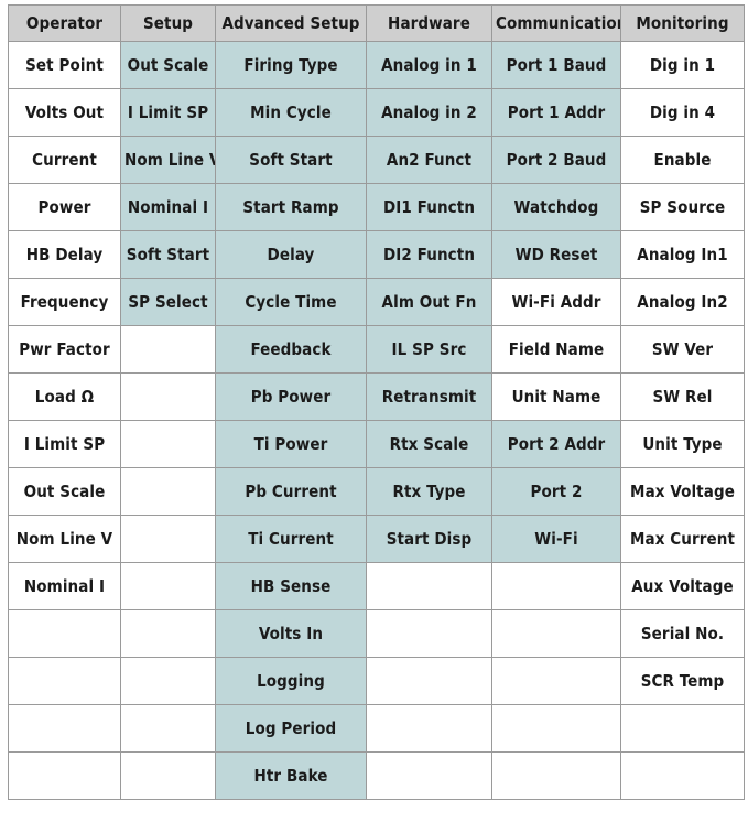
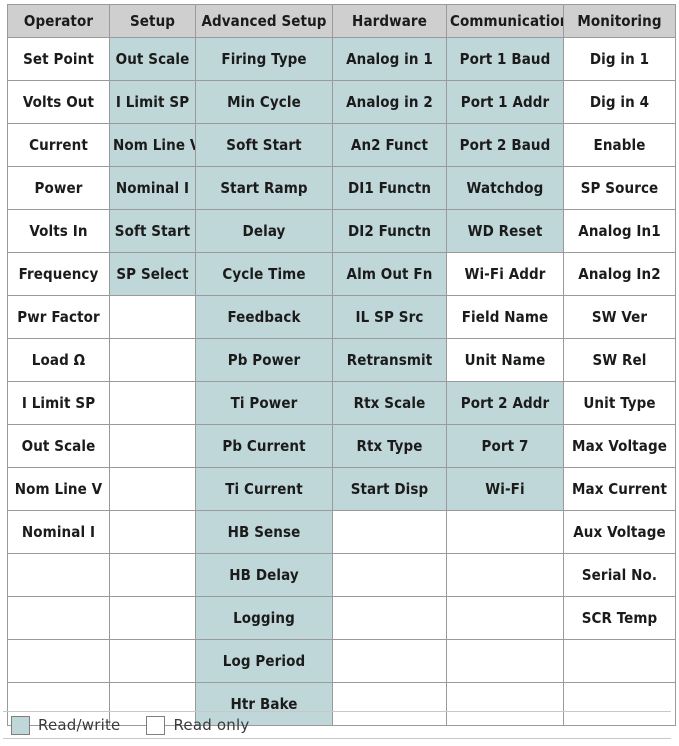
  Operator	Setup	Advanced Setup	Hardware	Communicatio	Monitoring
  Set Point	Out Scale	Firing Type	Analog in 1	Port 1 Baud	Dig in 1
  Volts Out	I Limit SP	Min Cycle	Analog in 2	Port 1 Addr	Dig in 4
  Current	Nom Line	Soft Start	An2 Funct	Port 2 Baud	Enable
  Power	Nominal I	Start Ramp	DI1 Functn	Watchdog	SP Source
- HB Delay	Soft Start	Delay	DI2 Functn	WD Reset	Analog In1
+ Volts In	Soft Start	Delay	DI2 Functn	WD Reset	Analog In1
  Frequency	SP Select	Cycle Time	Alm Out Fn	Wi-Fi Addr	Analog In2
  Pwr Factor		Feedback	IL SP Src	Field Name	SW Ver
  Load Ω		Pb Power	Retransmit	Unit Name	SW Rel
  I Limit SP		Ti Power	Rtx Scale	Port 2 Addr	Unit Type
- Out Scale		Pb Current	Rtx Type	Port 2	Max Voltage
+ Out Scale		Pb Current	Rtx Type	Port 7	Max Voltage
  Nom Line V		Ti Current	Start Disp	Wi-Fi	Max Current
  Nominal I		HB Sense			Aux Voltage
- 		Volts In			Serial No.
+ 		HB Delay			Serial No.
  		Logging			SCR Temp
  		Log Period
  		Htr Bake
+ Read/write
+ Read only
